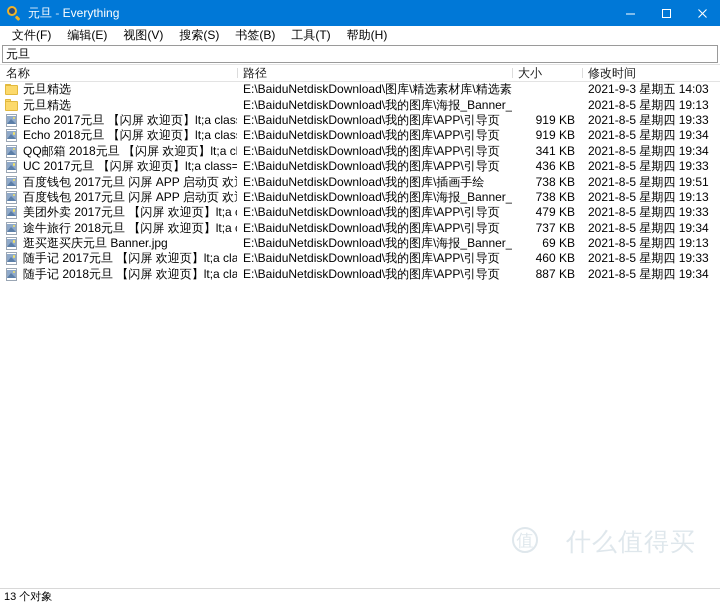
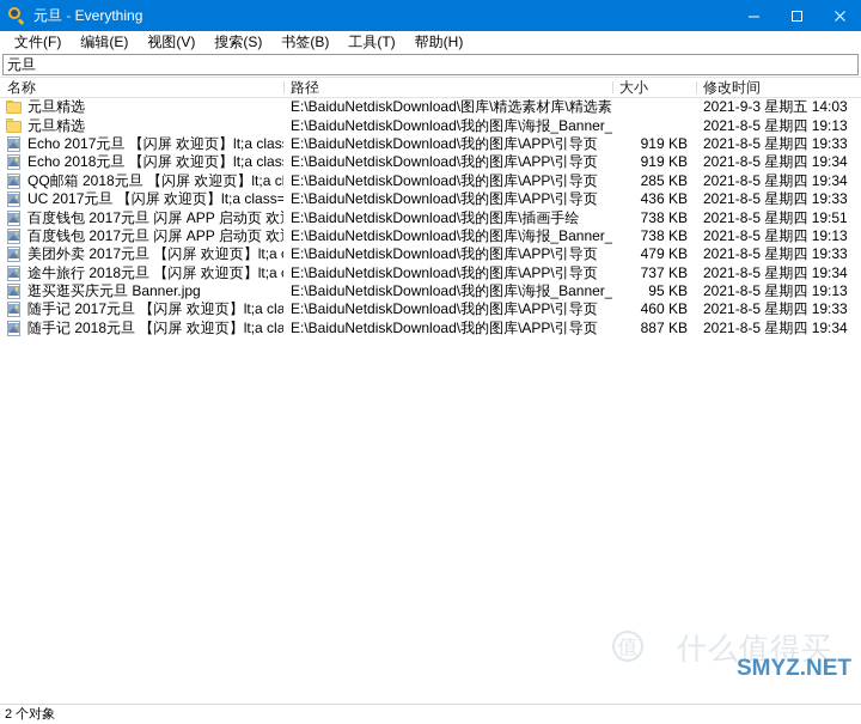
  元旦 - Everything
  文件(F)
  编辑(E)
  视图(V)
  搜索(S)
  书签(B)
  工具(T)
  帮助(H)
  元旦
  名称
  路径
  大小
  修改时间
  元旦精选
  E:\BaiduNetdiskDownload\图库\精选素材库\精选素
  2021-9-3 星期五 14:03
  元旦精选
  E:\BaiduNetdiskDownload\我的图库\海报_Banner_
  2021-8-5 星期四 19:13
  Echo 2017元旦 【闪屏 欢迎页】lt;a clas
  E:\BaiduNetdiskDownload\我的图库\APP\引导页
  919 KB
  2021-8-5 星期四 19:33
  Echo 2018元旦 【闪屏 欢迎页】lt;a clas
  E:\BaiduNetdiskDownload\我的图库\APP\引导页
  919 KB
  2021-8-5 星期四 19:34
  E:\BaiduNetdiskDownload\我的图库\APP\引导页
- 341 KB
+ 285 KB
  2021-8-5 星期四 19:34
  E:\BaiduNetdiskDownload\我的图库\APP\引导页
  436 KB
  2021-8-5 星期四 19:33
  百度钱包 2017元旦 闪屏 APP 启动页 欢
  E:\BaiduNetdiskDownload\我的图库\插画手绘
  738 KB
  2021-8-5 星期四 19:51
  百度钱包 2017元旦 闪屏 APP 启动页 欢
  E:\BaiduNetdiskDownload\我的图库\海报_Banner_
  738 KB
  2021-8-5 星期四 19:13
  E:\BaiduNetdiskDownload\我的图库\APP\引导页
  479 KB
  2021-8-5 星期四 19:33
  E:\BaiduNetdiskDownload\我的图库\APP\引导页
  737 KB
  2021-8-5 星期四 19:34
  逛买逛买庆元旦 Banner.jpg
  E:\BaiduNetdiskDownload\我的图库\海报_Banner_
- 69 KB
+ 95 KB
  2021-8-5 星期四 19:13
  E:\BaiduNetdiskDownload\我的图库\APP\引导页
  460 KB
  2021-8-5 星期四 19:33
  E:\BaiduNetdiskDownload\我的图库\APP\引导页
  887 KB
  2021-8-5 星期四 19:34
  值
  什么值得买
+ SMYZ.NET
- 13 个对象
+ 2 个对象
